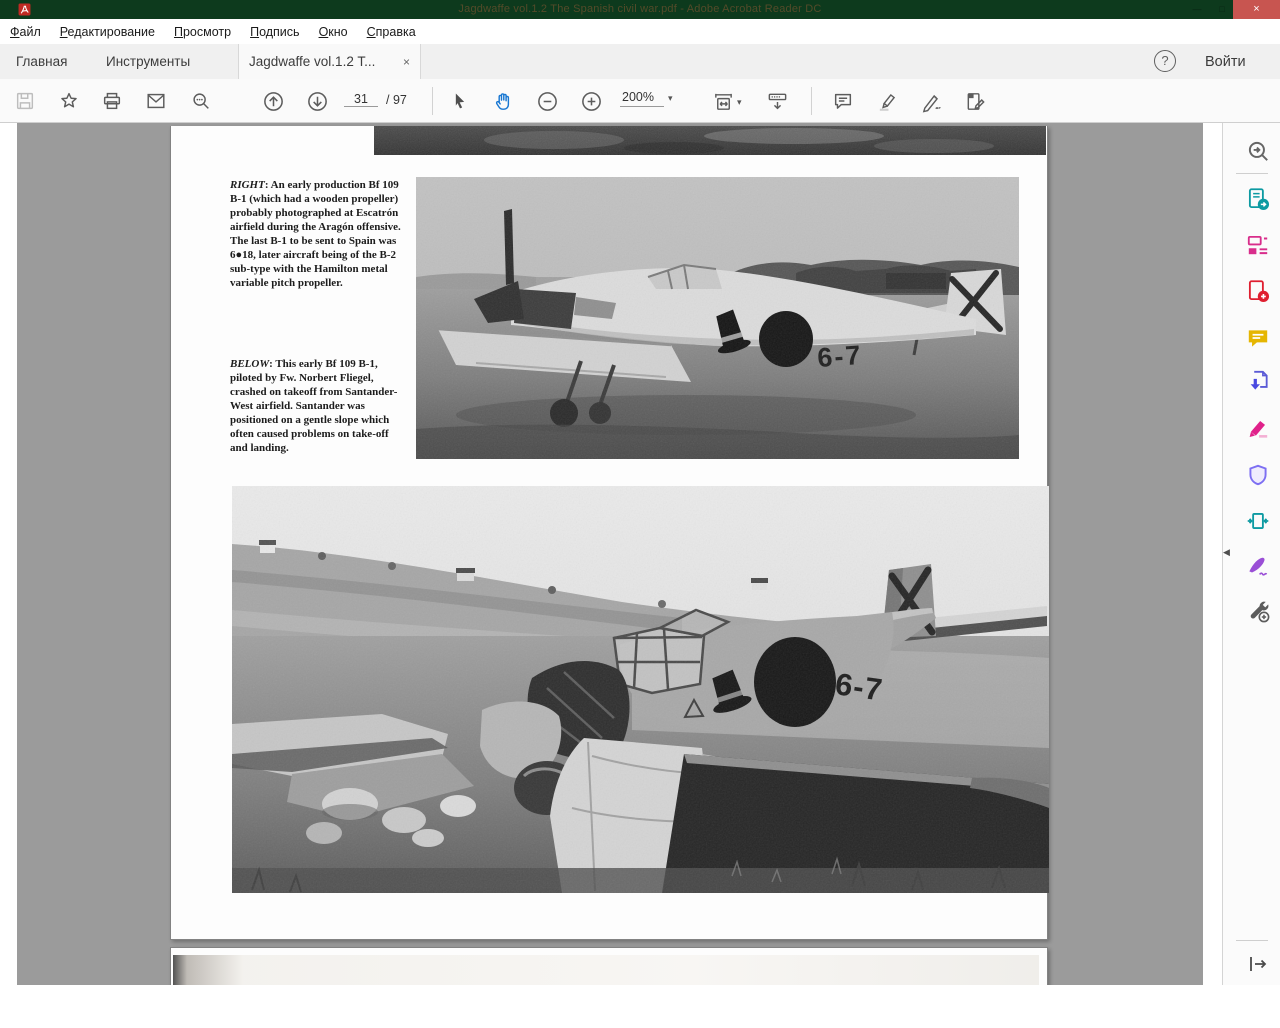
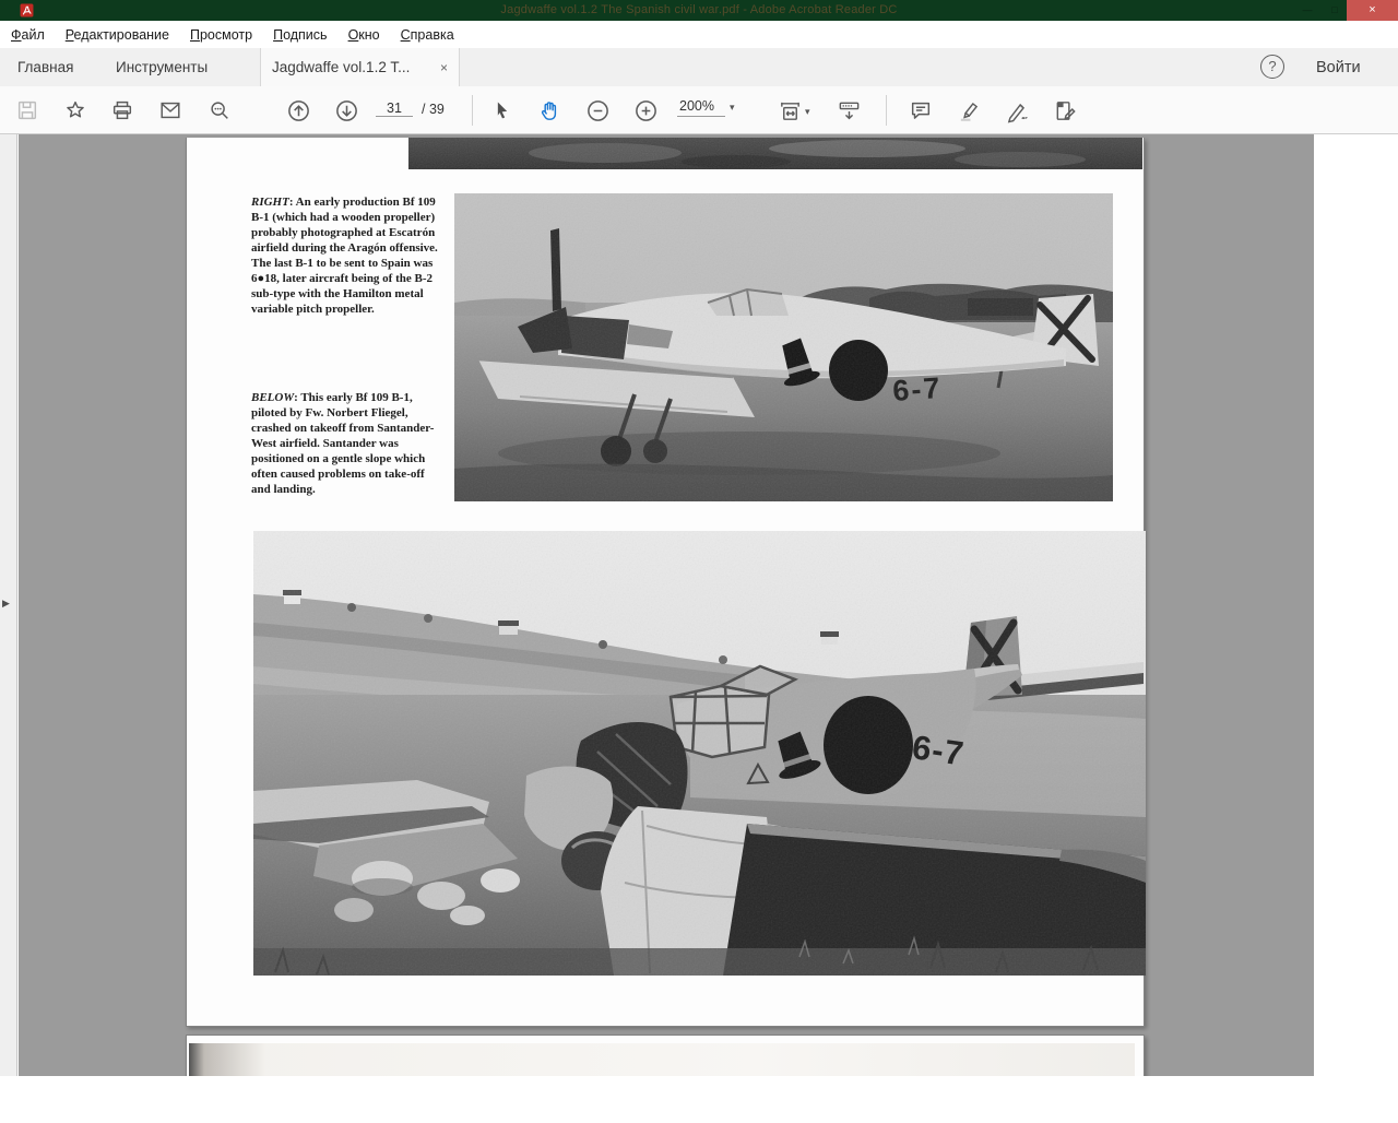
  Jagdwaffe vol.1.2 The Spanish civil war.pdf - Adobe Acrobat Reader DC
  ×
  Файл
  Редактирование
  Просмотр
  Подпись
  Окно
  Справка
  Главная
  Инструменты
  Jagdwaffe vol.1.2 T...
  ×
  ?
  Войти
  31
- / 97
+ / 39
  200%
  ▾
  ▾
+ ▶
  RIGHT: An early production Bf 109 B-1 (which had a wooden propeller) probably photographed at Escatrón airfield during the Aragón offensive. The last B-1 to be sent to Spain was 6●18, later aircraft being of the B-2 sub-type with the Hamilton metal variable pitch propeller.
  BELOW: This early Bf 109 B-1, piloted by Fw. Norbert Fliegel, crashed on takeoff from Santander-West airfield. Santander was positioned on a gentle slope which often caused problems on take-off and landing.
- ◀
